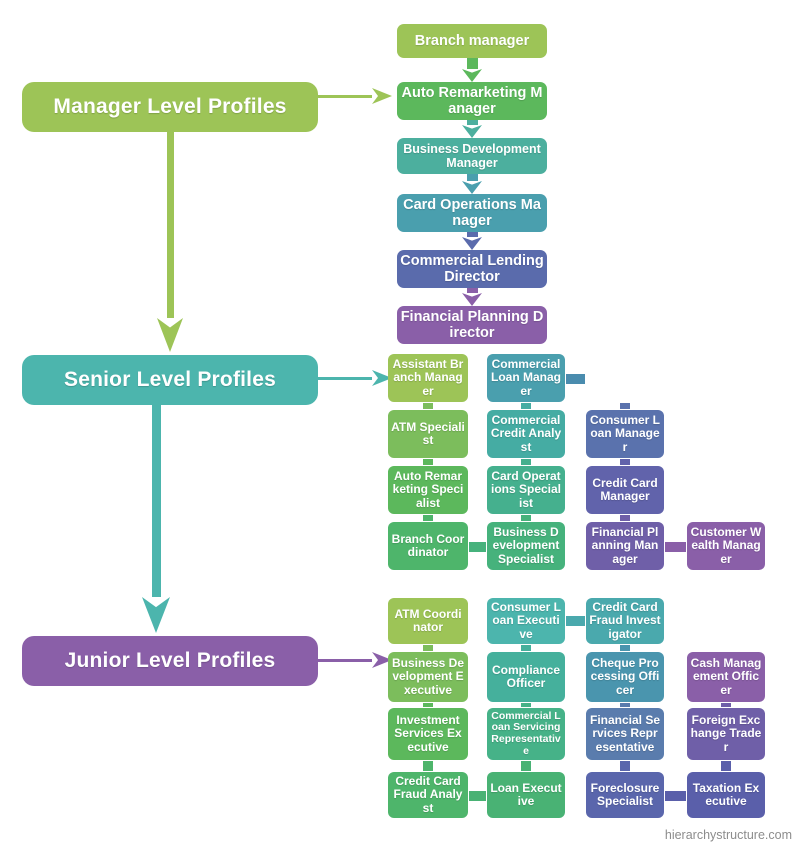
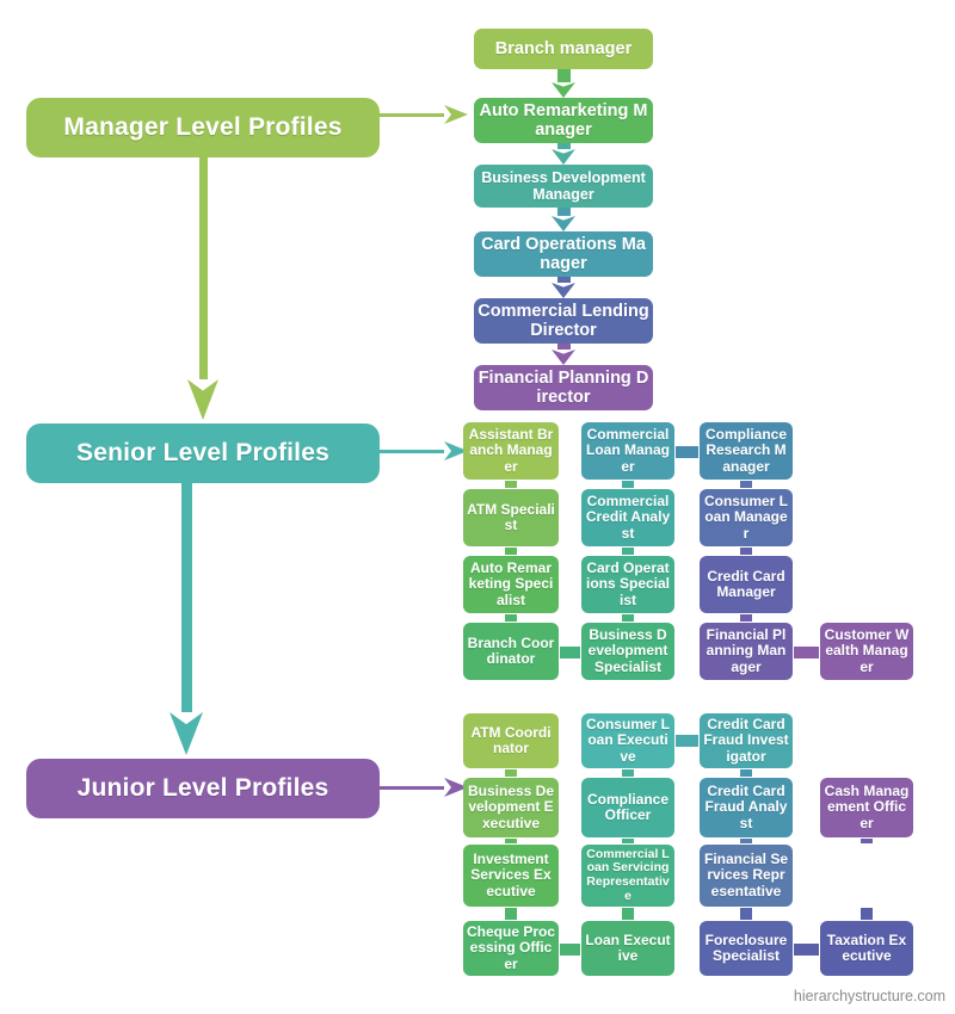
  Manager Level Profiles
  Senior Level Profiles
  Junior Level Profiles
  Branch manager
  Auto Remarketing Manager
  Business Development Manager
  Card Operations Manager
  Commercial Lending Director
  Financial Planning Director
  Assistant Branch Manager
  ATM Specialist
  Auto Remarketing Specialist
  Branch Coordinator
  Commercial Loan Manager
  Commercial Credit Analyst
  Card Operations Specialist
  Business Development Specialist
+ Compliance Research Manager
  Consumer Loan Manager
  Credit Card Manager
  Financial Planning Manager
  Customer Wealth Manager
  ATM Coordinator
  Business Development Executive
  Investment Services Executive
- Credit Card Fraud Analyst
+ Cheque Processing Officer
  Consumer Loan Executive
  Compliance Officer
  Commercial Loan Servicing Representative
  Loan Executive
  Credit Card Fraud Investigator
- Cheque Processing Officer
+ Credit Card Fraud Analyst
  Financial Services Representative
  Foreclosure Specialist
  Cash Management Officer
- Foreign Exchange Trader
  Taxation Executive
  hierarchystructure.com
